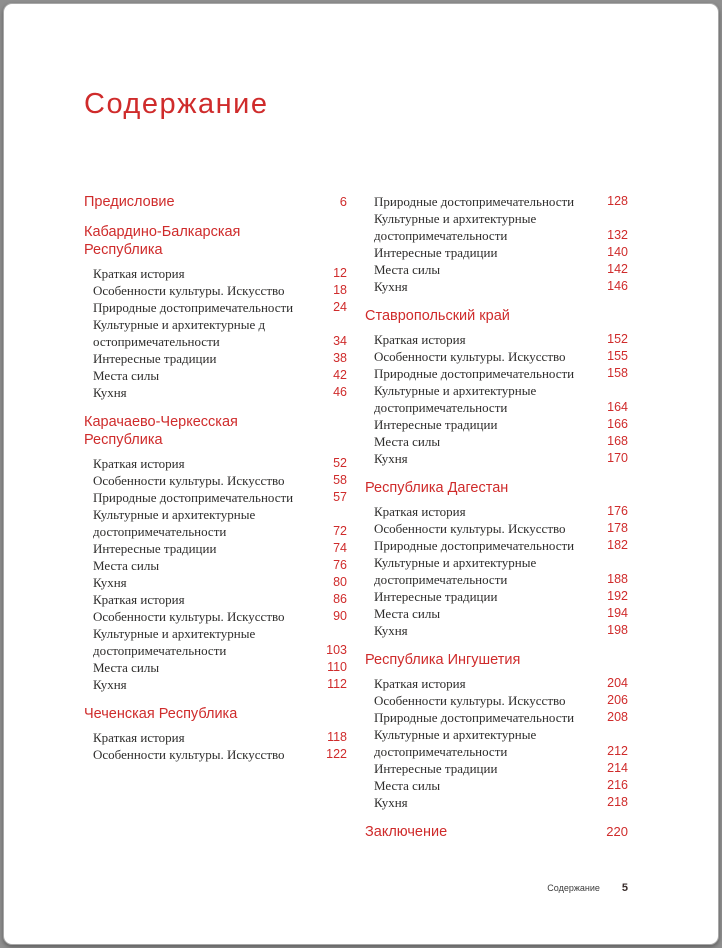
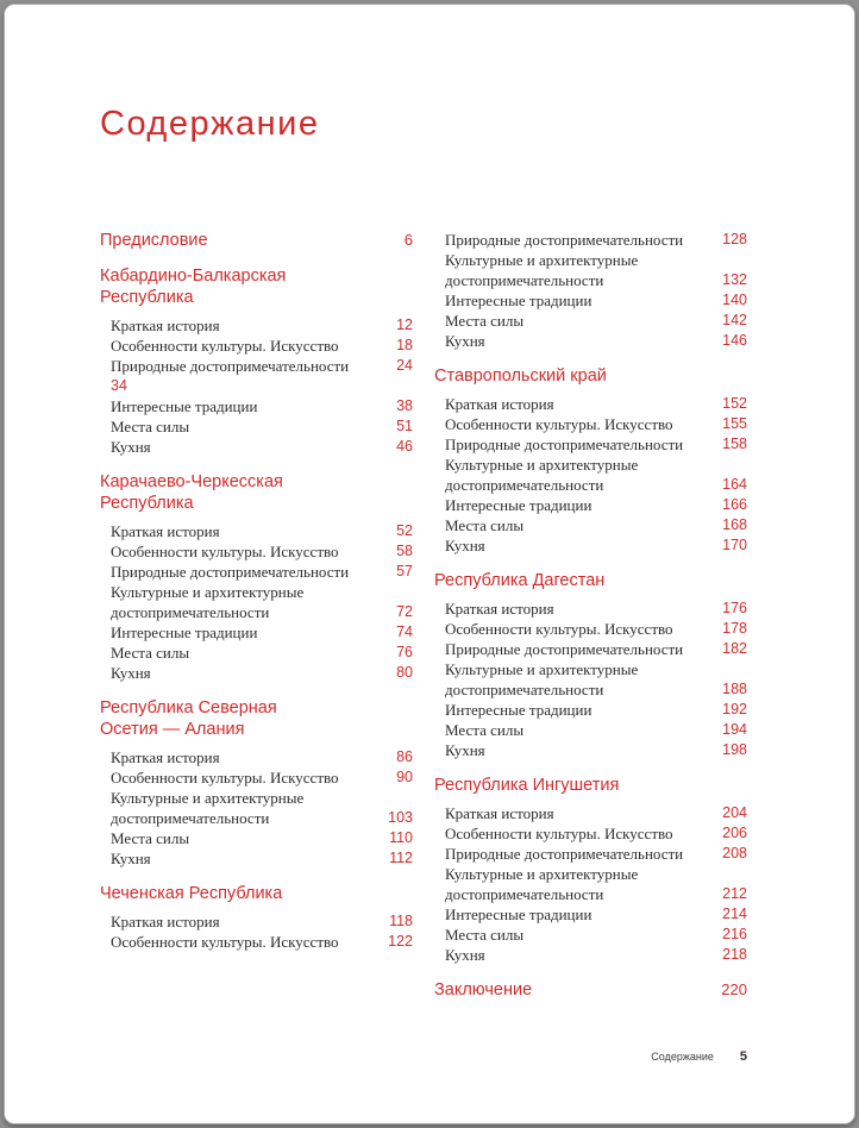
  Содержание
  Предисловие
  6
  Кабардино-Балкарская
  Республика
  Краткая история
  12
  Особенности культуры. Искусство
  18
  Природные достопримечательности
  24
- Культурные и архитектурные д
- остопримечательности
  34
  Интересные традиции
  38
  Места силы
- 42
+ 51
  Кухня
  46
  Карачаево-Черкесская
  Республика
  Краткая история
  52
  Особенности культуры. Искусство
  58
  Природные достопримечательности
  57
  Культурные и архитектурные
  достопримечательности
  72
  Интересные традиции
  74
  Места силы
  76
  Кухня
  80
+ Республика Северная
+ Осетия — Алания
  Краткая история
  86
  Особенности культуры. Искусство
  90
  Культурные и архитектурные
  достопримечательности
  103
  Места силы
  110
  Кухня
  112
  Чеченская Республика
  Краткая история
  118
  Особенности культуры. Искусство
  122
  Природные достопримечательности
  128
  Культурные и архитектурные
  достопримечательности
  132
  Интересные традиции
  140
  Места силы
  142
  Кухня
  146
  Ставропольский край
  Краткая история
  152
  Особенности культуры. Искусство
  155
  Природные достопримечательности
  158
  Культурные и архитектурные
  достопримечательности
  164
  Интересные традиции
  166
  Места силы
  168
  Кухня
  170
  Республика Дагестан
  Краткая история
  176
  Особенности культуры. Искусство
  178
  Природные достопримечательности
  182
  Культурные и архитектурные
  достопримечательности
  188
  Интересные традиции
  192
  Места силы
  194
  Кухня
  198
  Республика Ингушетия
  Краткая история
  204
  Особенности культуры. Искусство
  206
  Природные достопримечательности
  208
  Культурные и архитектурные
  достопримечательности
  212
  Интересные традиции
  214
  Места силы
  216
  Кухня
  218
  Заключение
  220
  Содержание
  5
